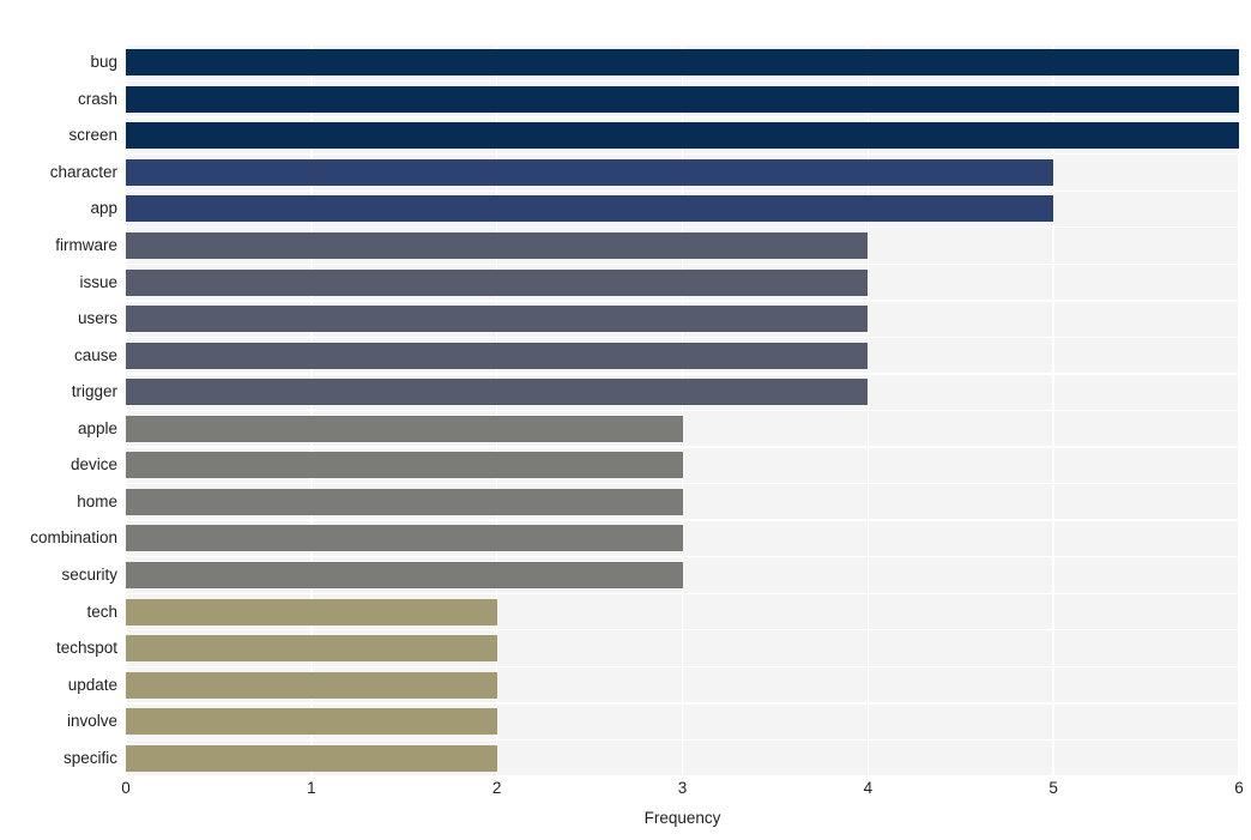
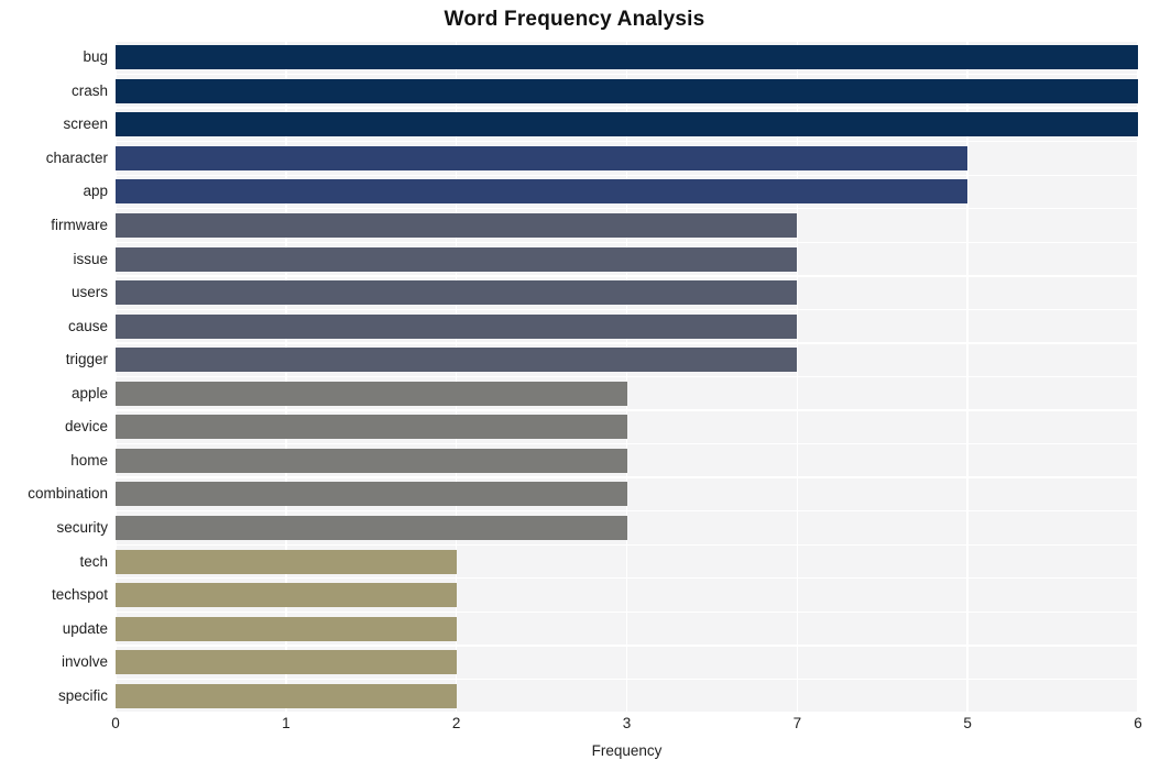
+ Word Frequency Analysis
  bug
  crash
  screen
  character
  app
  firmware
  issue
  users
  cause
  trigger
  apple
  device
  home
  combination
  security
  tech
  techspot
  update
  involve
  specific
  0
  1
  2
  3
- 4
+ 7
  5
  6
  Frequency
